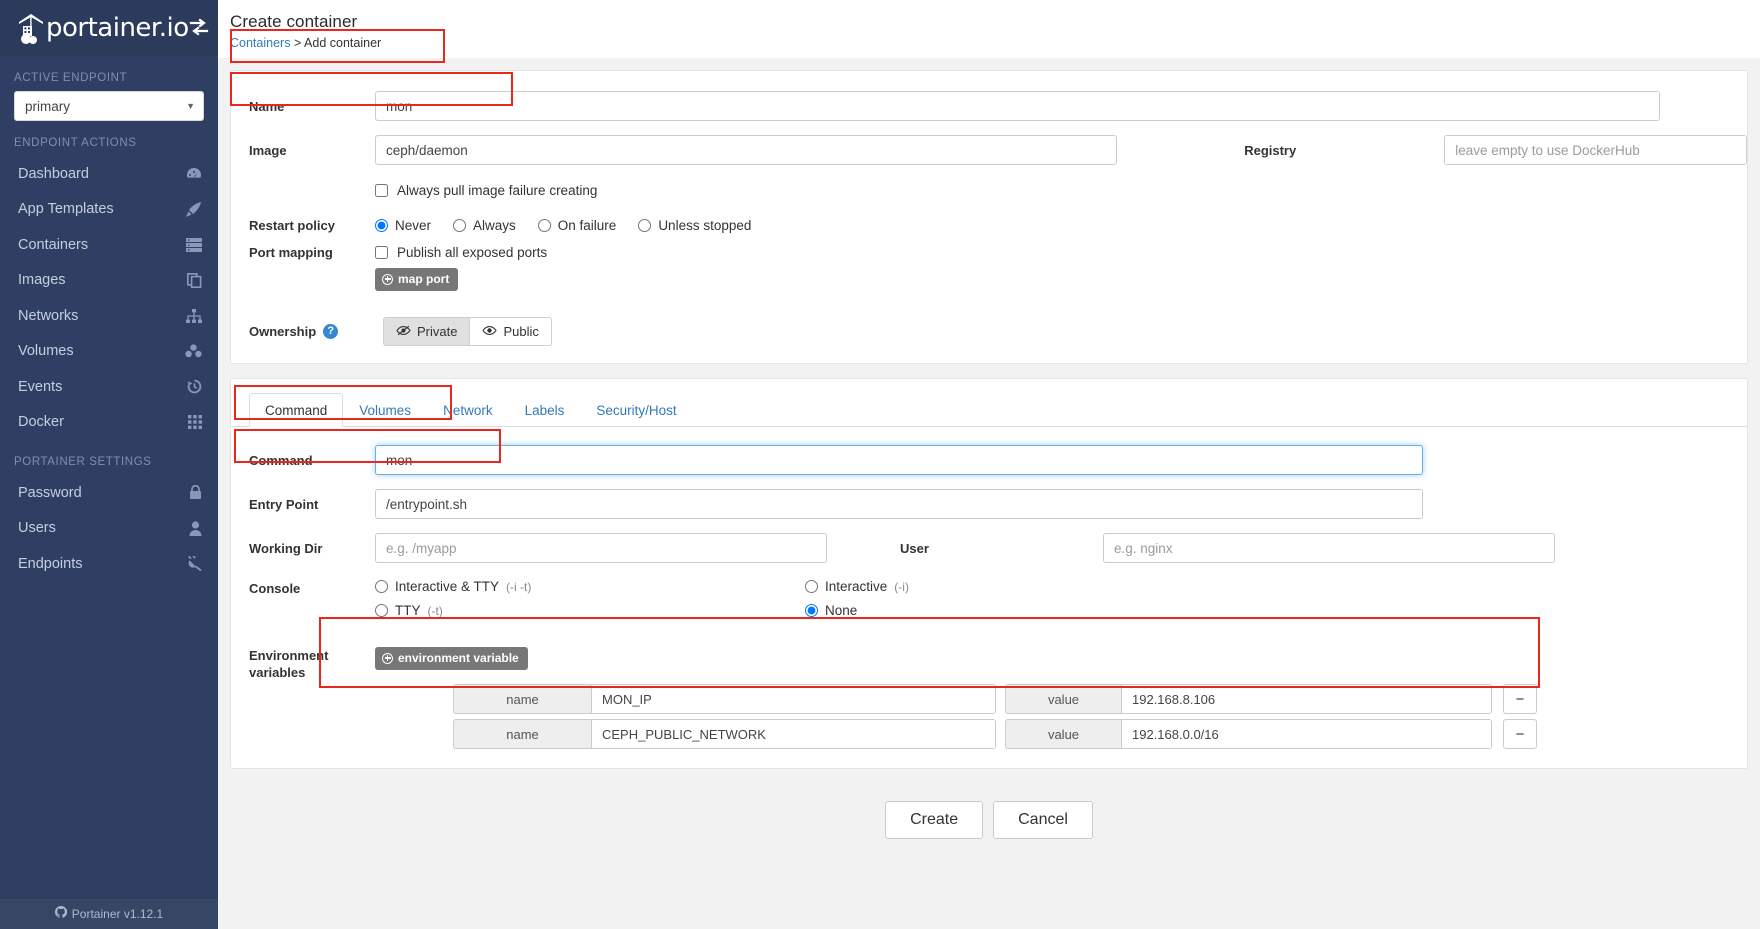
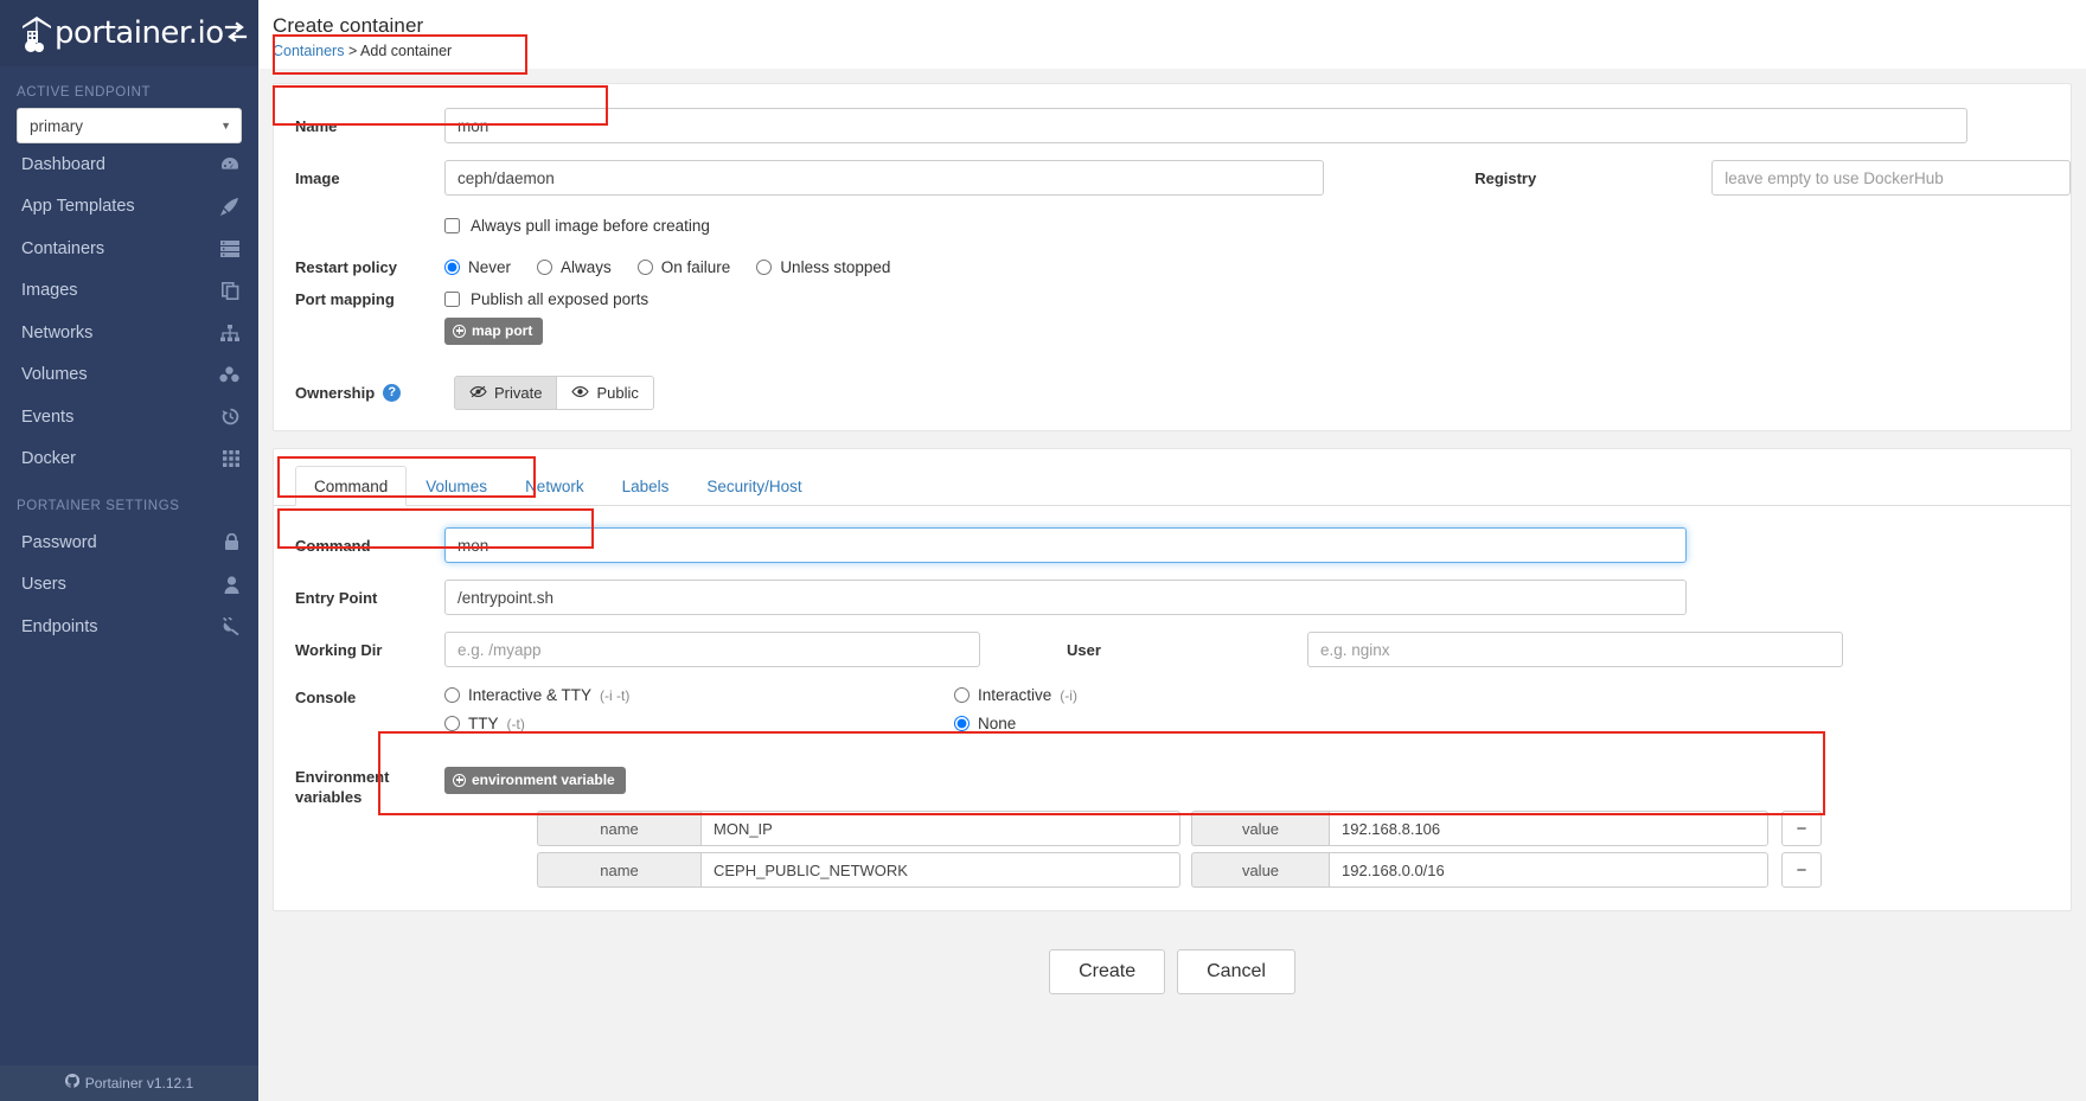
  portainer.io
  ACTIVE ENDPOINT
  primary
  ▼
- ENDPOINT ACTIONS
  Dashboard
  App Templates
  Containers
  Images
  Networks
  Volumes
  Events
  Docker
  PORTAINER SETTINGS
  Password
  Users
  Endpoints
  Portainer v1.12.1
  Create container
  Containers > Add container
  Name
  mon
  Image
  ceph/daemon
  Registry
  leave empty to use DockerHub
- Always pull image failure creating
+ Always pull image before creating
  Restart policy
  Never
  Always
  On failure
  Unless stopped
  Port mapping
  Publish all exposed ports
  map port
  Ownership
  ?
  Private
  Public
  Command
  Volumes
  Network
  Labels
  Security/Host
  Command
  mon
  Entry Point
  /entrypoint.sh
  Working Dir
  e.g. /myapp
  User
  e.g. nginx
  Console
  Interactive & TTY
  (-i -t)
  Interactive
  (-i)
  TTY
  (-t)
  None
  Environment
  variables
  environment variable
  name
  MON_IP
  value
  192.168.8.106
  −
  name
  CEPH_PUBLIC_NETWORK
  value
  192.168.0.0/16
  −
  Create
  Cancel
